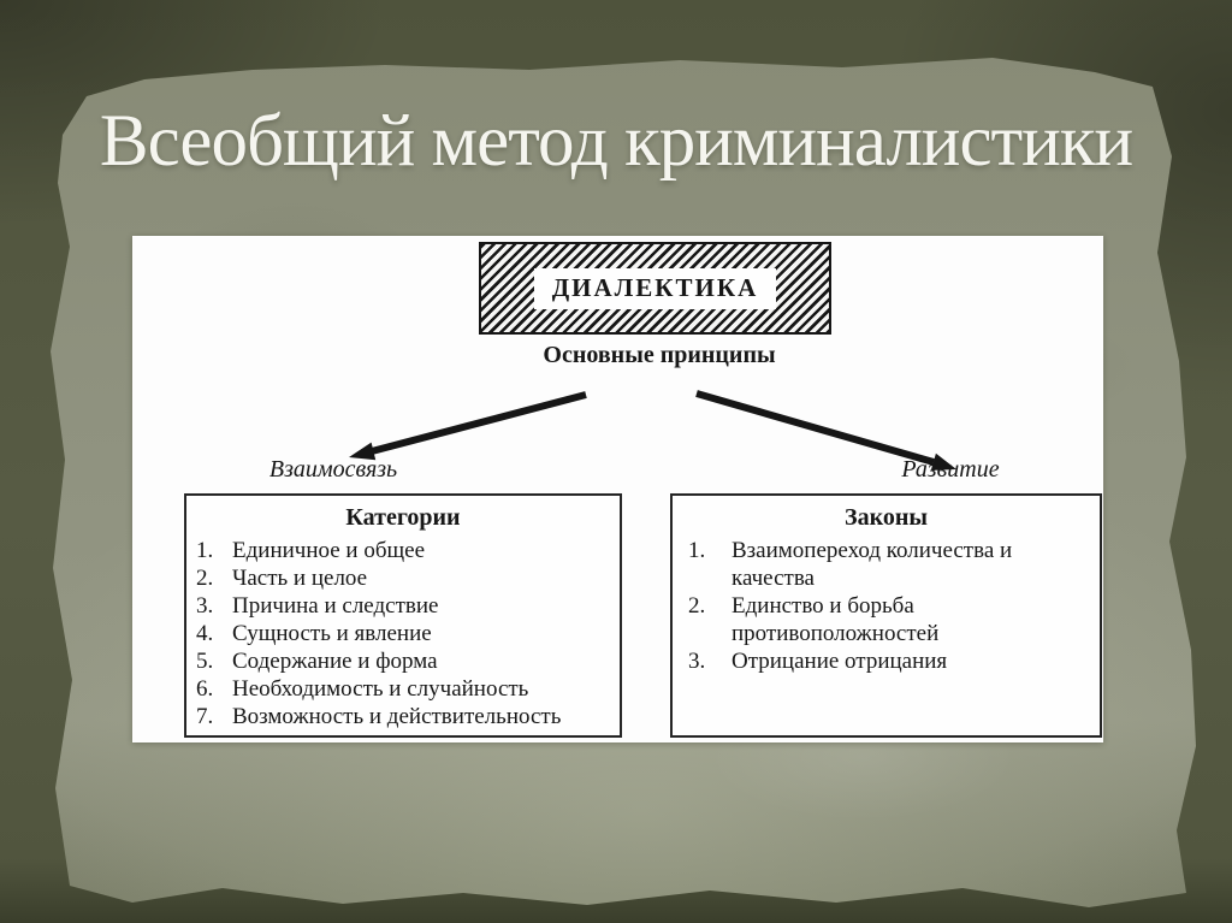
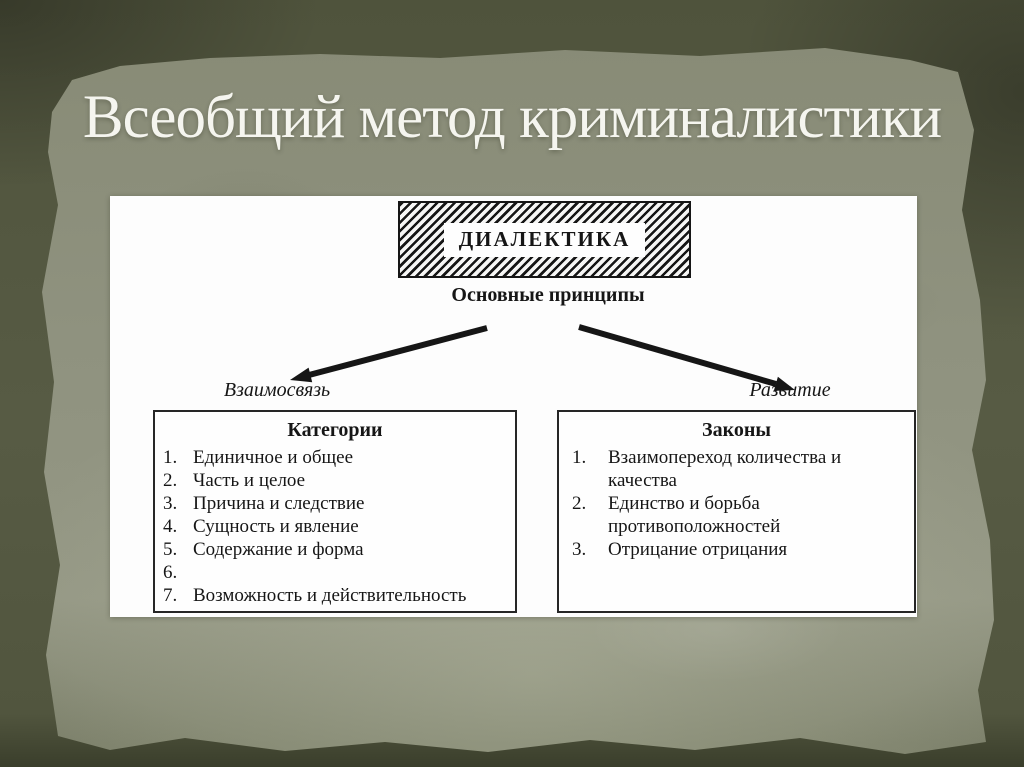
  Всеобщий метод криминалистики
  ДИАЛЕКТИКА
  Основные принципы
  Взаимосвязь
  Развитие
  Категории
  1.
  Единичное и общее
  2.
  Часть и целое
  3.
  Причина и следствие
  4.
  Сущность и явление
  5.
  Содержание и форма
  6.
- Необходимость и случайность
  7.
  Возможность и действительность
  Законы
  1.
  Взаимопереход количества и качества
  2.
  Единство и борьба противоположностей
  3.
  Отрицание отрицания
